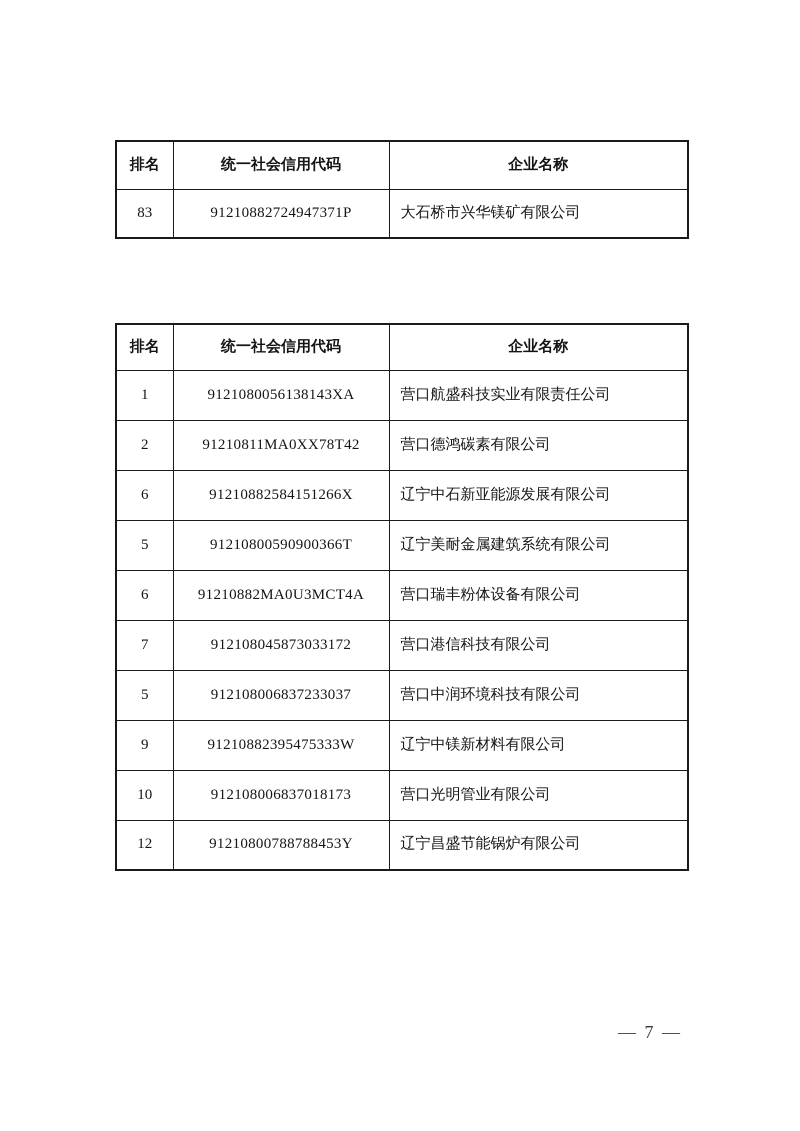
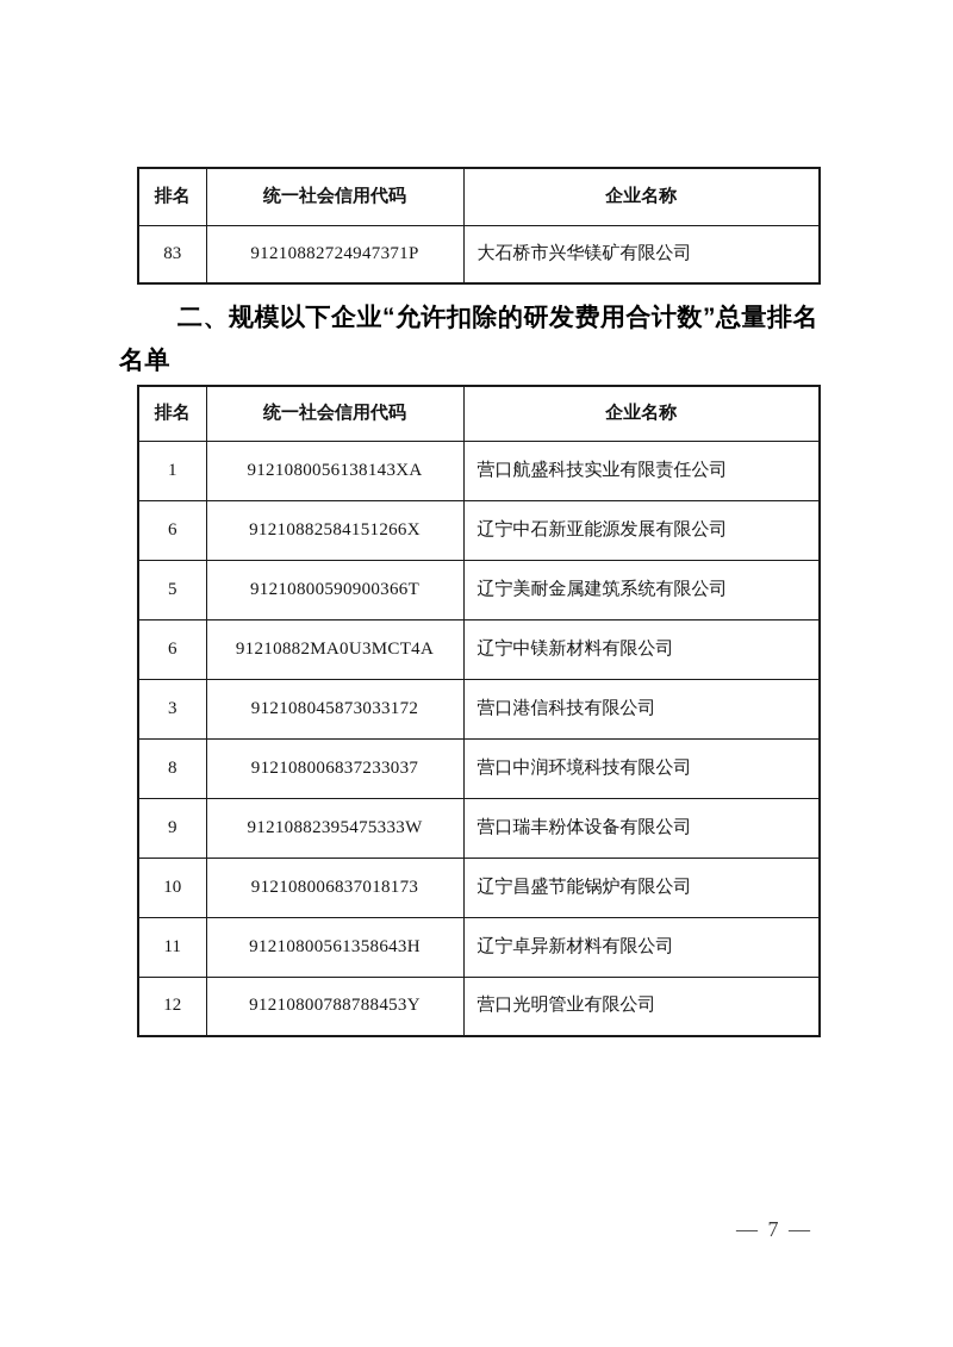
  排名	统一社会信用代码	企业名称
  83	91210882724947371P	大石桥市兴华镁矿有限公司
+ 二、规模以下企业“允许扣除的研发费用合计数”总量排名
+ 名单
  排名	统一社会信用代码	企业名称
  1	9121080056138143XA	营口航盛科技实业有限责任公司
- 2	91210811MA0XX78T42	营口德鸿碳素有限公司
  6	91210882584151266X	辽宁中石新亚能源发展有限公司
  5	91210800590900366T	辽宁美耐金属建筑系统有限公司
- 6	91210882MA0U3MCT4A	营口瑞丰粉体设备有限公司
+ 6	91210882MA0U3MCT4A	辽宁中镁新材料有限公司
- 7	912108045873033172	营口港信科技有限公司
+ 3	912108045873033172	营口港信科技有限公司
- 5	912108006837233037	营口中润环境科技有限公司
+ 8	912108006837233037	营口中润环境科技有限公司
- 9	91210882395475333W	辽宁中镁新材料有限公司
+ 9	91210882395475333W	营口瑞丰粉体设备有限公司
- 10	912108006837018173	营口光明管业有限公司
+ 10	912108006837018173	辽宁昌盛节能锅炉有限公司
+ 11	91210800561358643H	辽宁卓异新材料有限公司
- 12	91210800788788453Y	辽宁昌盛节能锅炉有限公司
+ 12	91210800788788453Y	营口光明管业有限公司
  — 7 —
